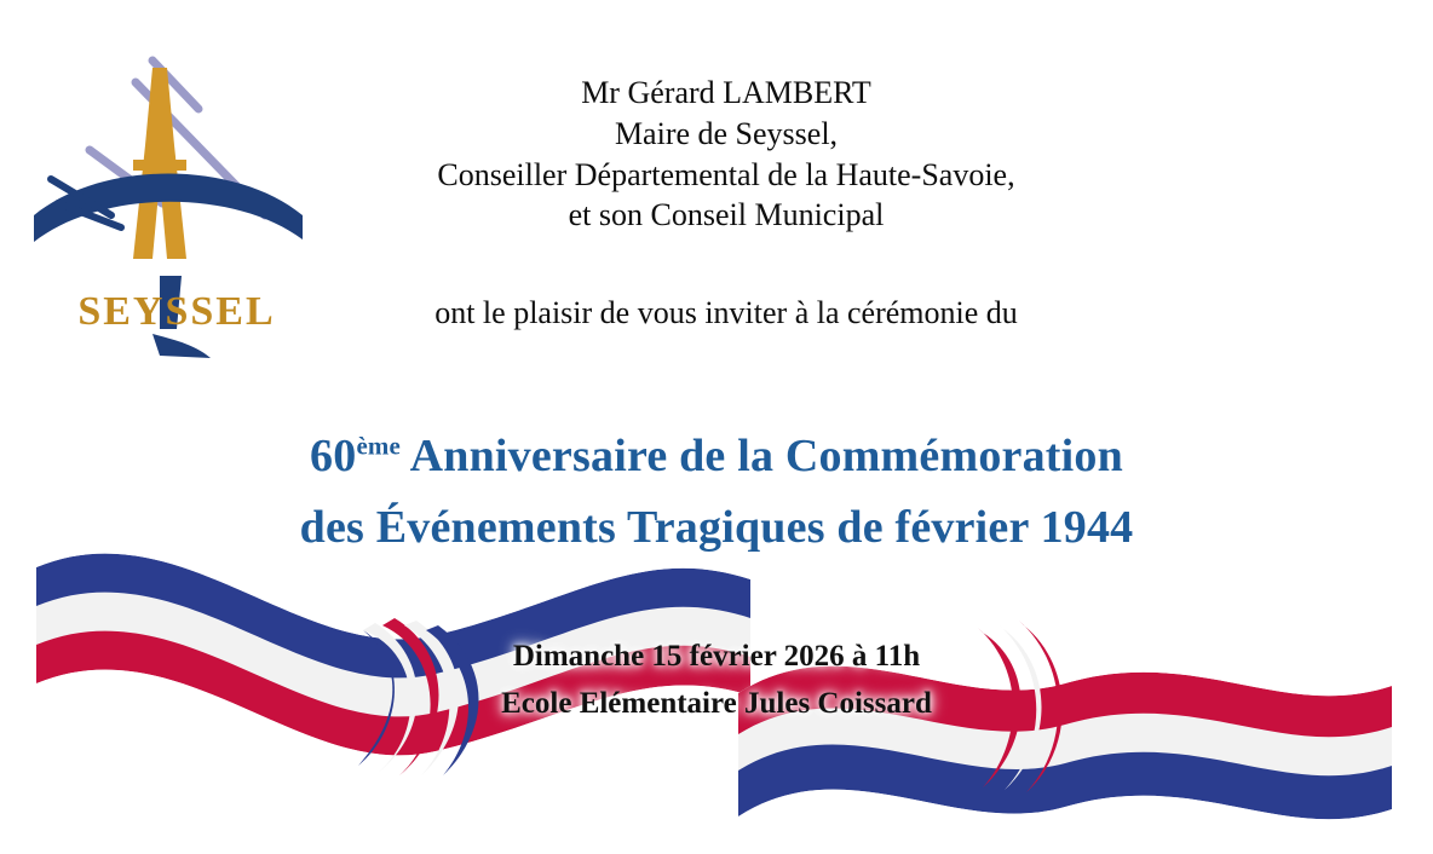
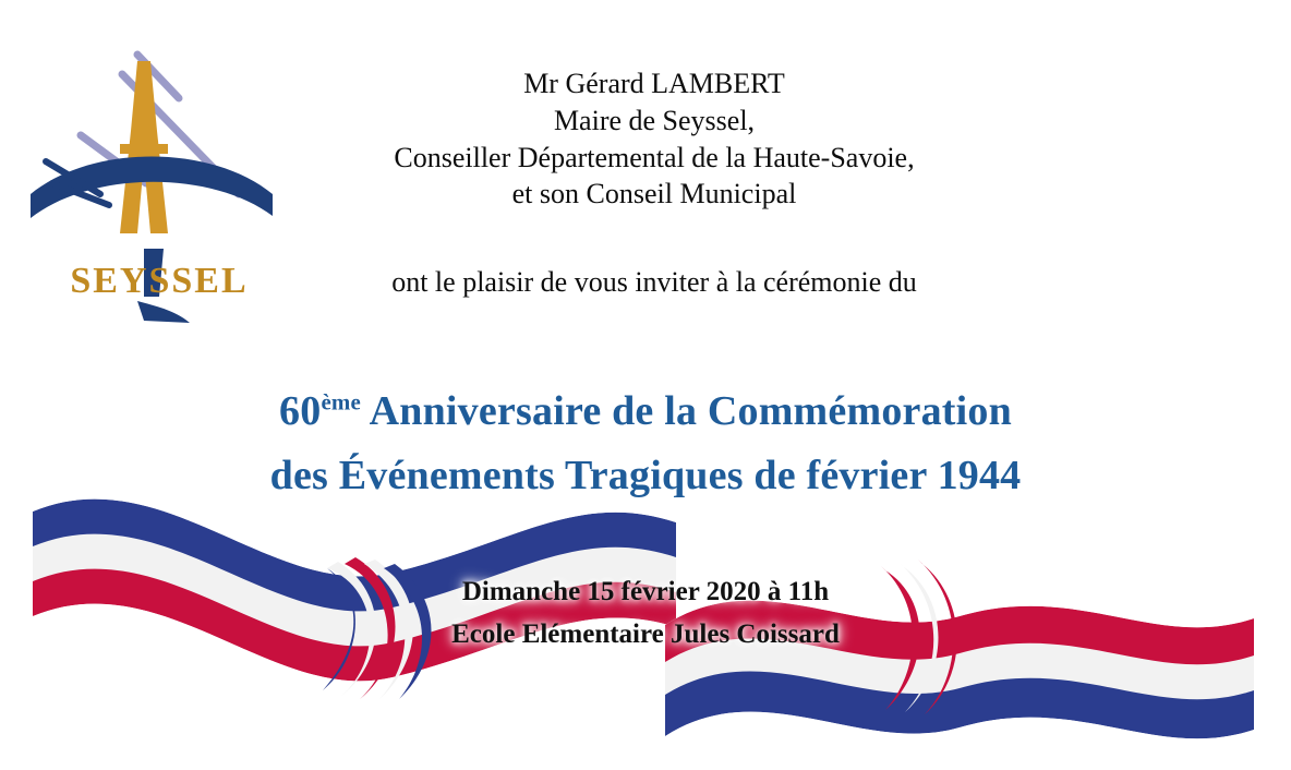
  SEYSSEL
  Mr Gérard LAMBERT
  Maire de Seyssel,
  Conseiller Départemental de la Haute-Savoie,
  et son Conseil Municipal
  ont le plaisir de vous inviter à la cérémonie du
  60ème Anniversaire de la Commémoration
  des Événements Tragiques de février 1944
- Dimanche 15 février 2026 à 11h
+ Dimanche 15 février 2020 à 11h
  Ecole Elémentaire Jules Coissard
